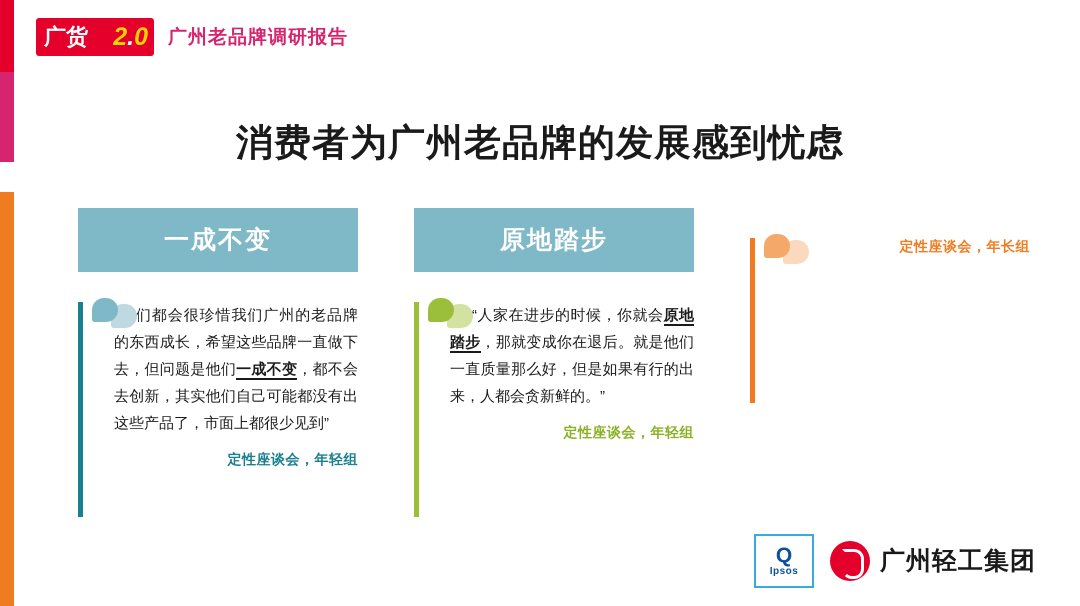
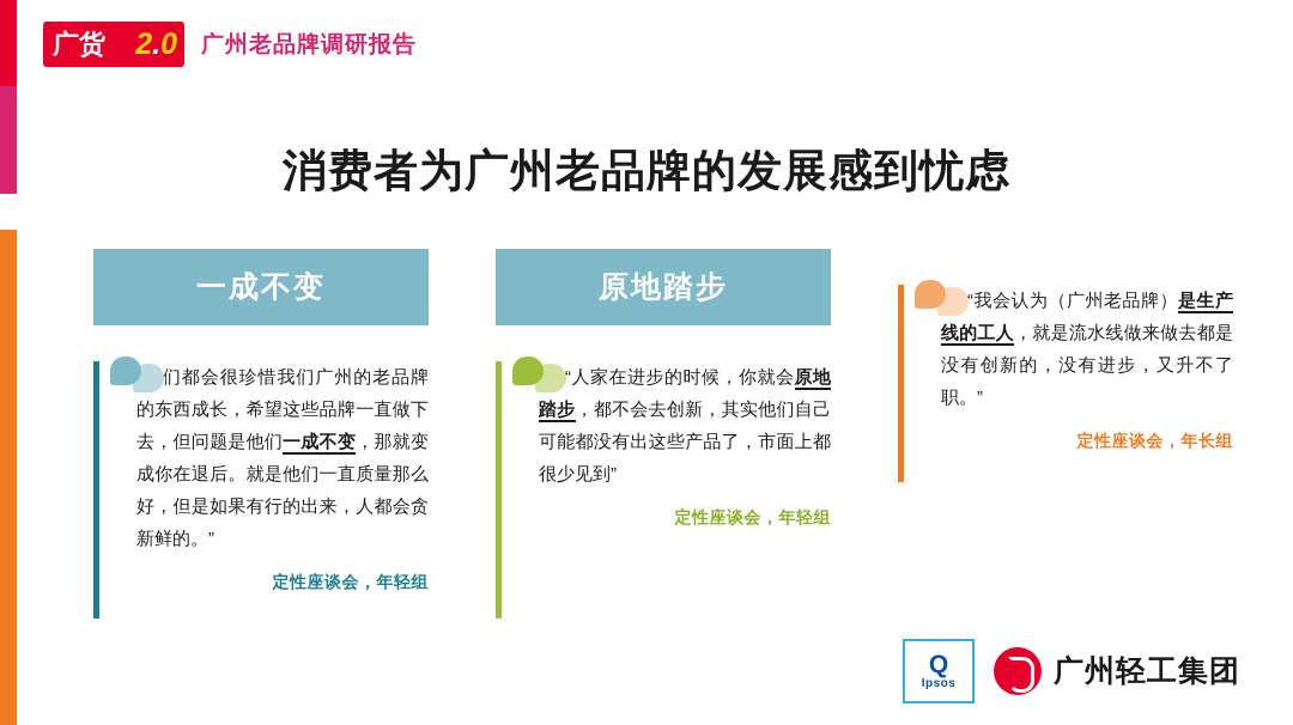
  广货
  2.0
  广州老品牌调研报告
  消费者为广州老品牌的发展感到忧虑
  一成不变
- 们都会很珍惜我们广州的老品牌的东西成长，希望这些品牌一直做下去，但问题是他们一成不变，都不会去创新，其实他们自己可能都没有出这些产品了，市面上都很少见到”
+ 们都会很珍惜我们广州的老品牌的东西成长，希望这些品牌一直做下去，但问题是他们一成不变，那就变成你在退后。就是他们一直质量那么好，但是如果有行的出来，人都会贪新鲜的。”
  定性座谈会，年轻组
  原地踏步
- “人家在进步的时候，你就会原地踏步，那就变成你在退后。就是他们一直质量那么好，但是如果有行的出来，人都会贪新鲜的。”
+ “人家在进步的时候，你就会原地踏步，都不会去创新，其实他们自己可能都没有出这些产品了，市面上都很少见到”
  定性座谈会，年轻组
+ “我会认为（广州老品牌）是生产线的工人，就是流水线做来做去都是没有创新的，没有进步，又升不了职。”
  定性座谈会，年长组
  Q
  Ipsos
  广州轻工集团
